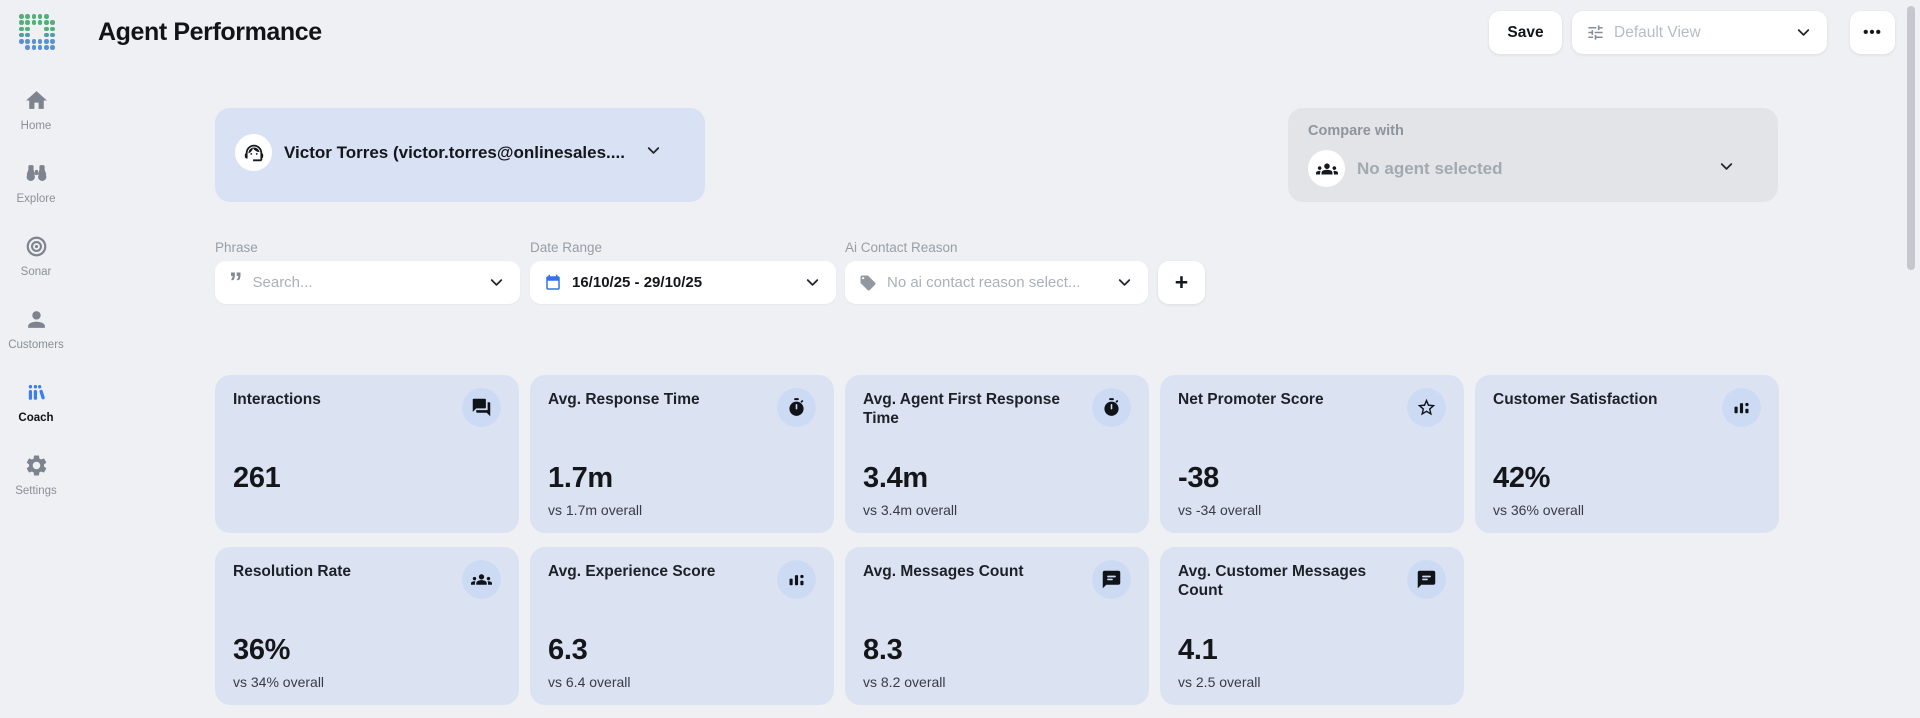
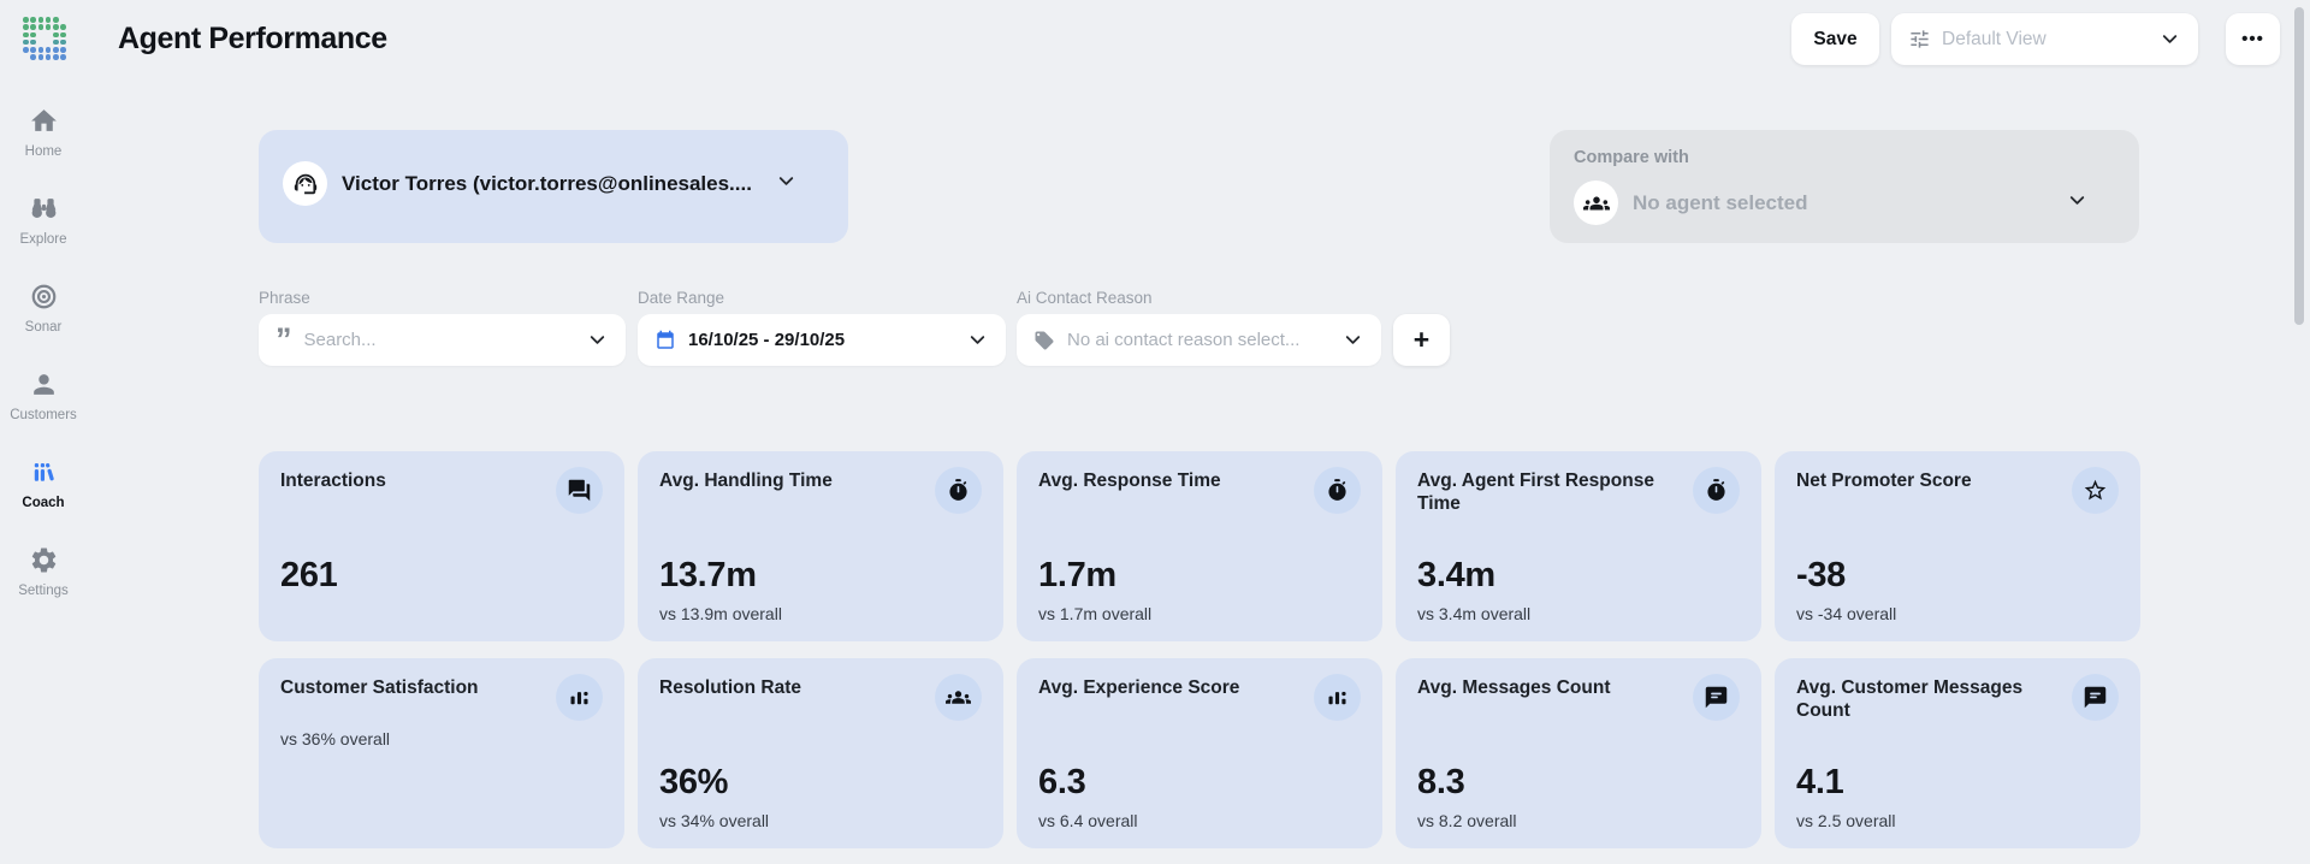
  Agent Performance
  Save
  Default View
  •••
  Home
  Explore
  Sonar
  Customers
  Coach
  Settings
  Victor Torres (victor.torres@onlinesales....
  Compare with
  No agent selected
  Phrase
  ”
  Search...
  Date Range
  16/10/25 - 29/10/25
  Ai Contact Reason
  No ai contact reason select...
  +
  Interactions
  261
+ Avg. Handling Time
+ 13.7m
+ vs 13.9m overall
  Avg. Response Time
  1.7m
  vs 1.7m overall
  Avg. Agent First Response Time
  3.4m
  vs 3.4m overall
  Net Promoter Score
  -38
  vs -34 overall
  Customer Satisfaction
- 42%
  vs 36% overall
  Resolution Rate
  36%
  vs 34% overall
  Avg. Experience Score
  6.3
  vs 6.4 overall
  Avg. Messages Count
  8.3
  vs 8.2 overall
  Avg. Customer Messages Count
  4.1
  vs 2.5 overall
